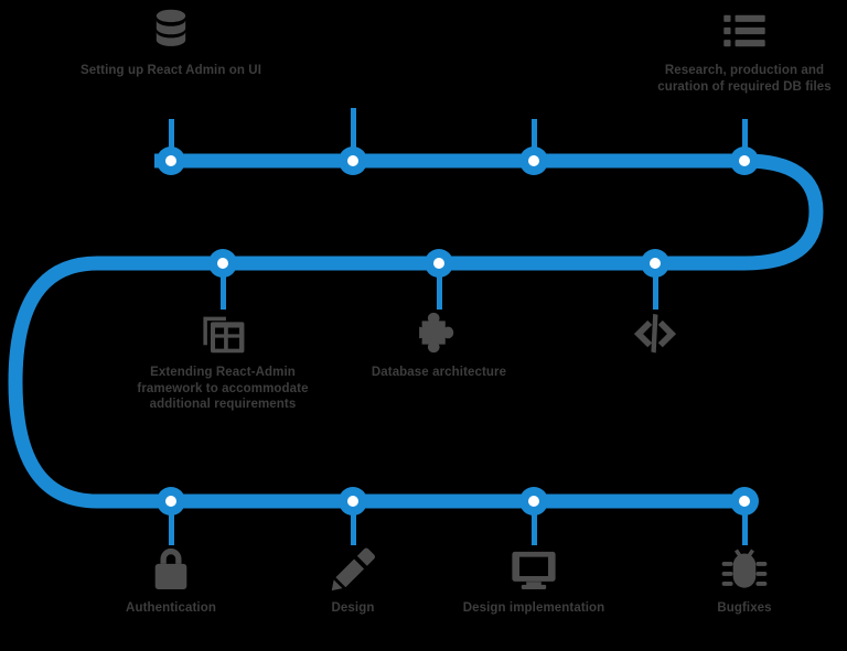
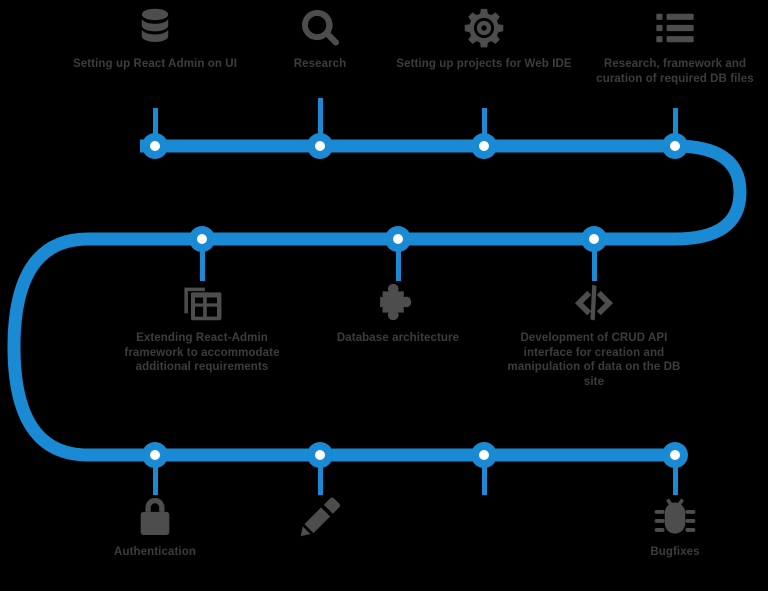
  Setting up React Admin on UI
+ Research
+ Setting up projects for Web IDE
- Research, production and curation of required DB files
+ Research, framework and curation of required DB files
  Extending React-Admin framework to accommodate additional requirements
  Database architecture
+ Development of CRUD API interface for creation and manipulation of data on the DB site
  Authentication
- Design
- Design implementation
  Bugfixes
